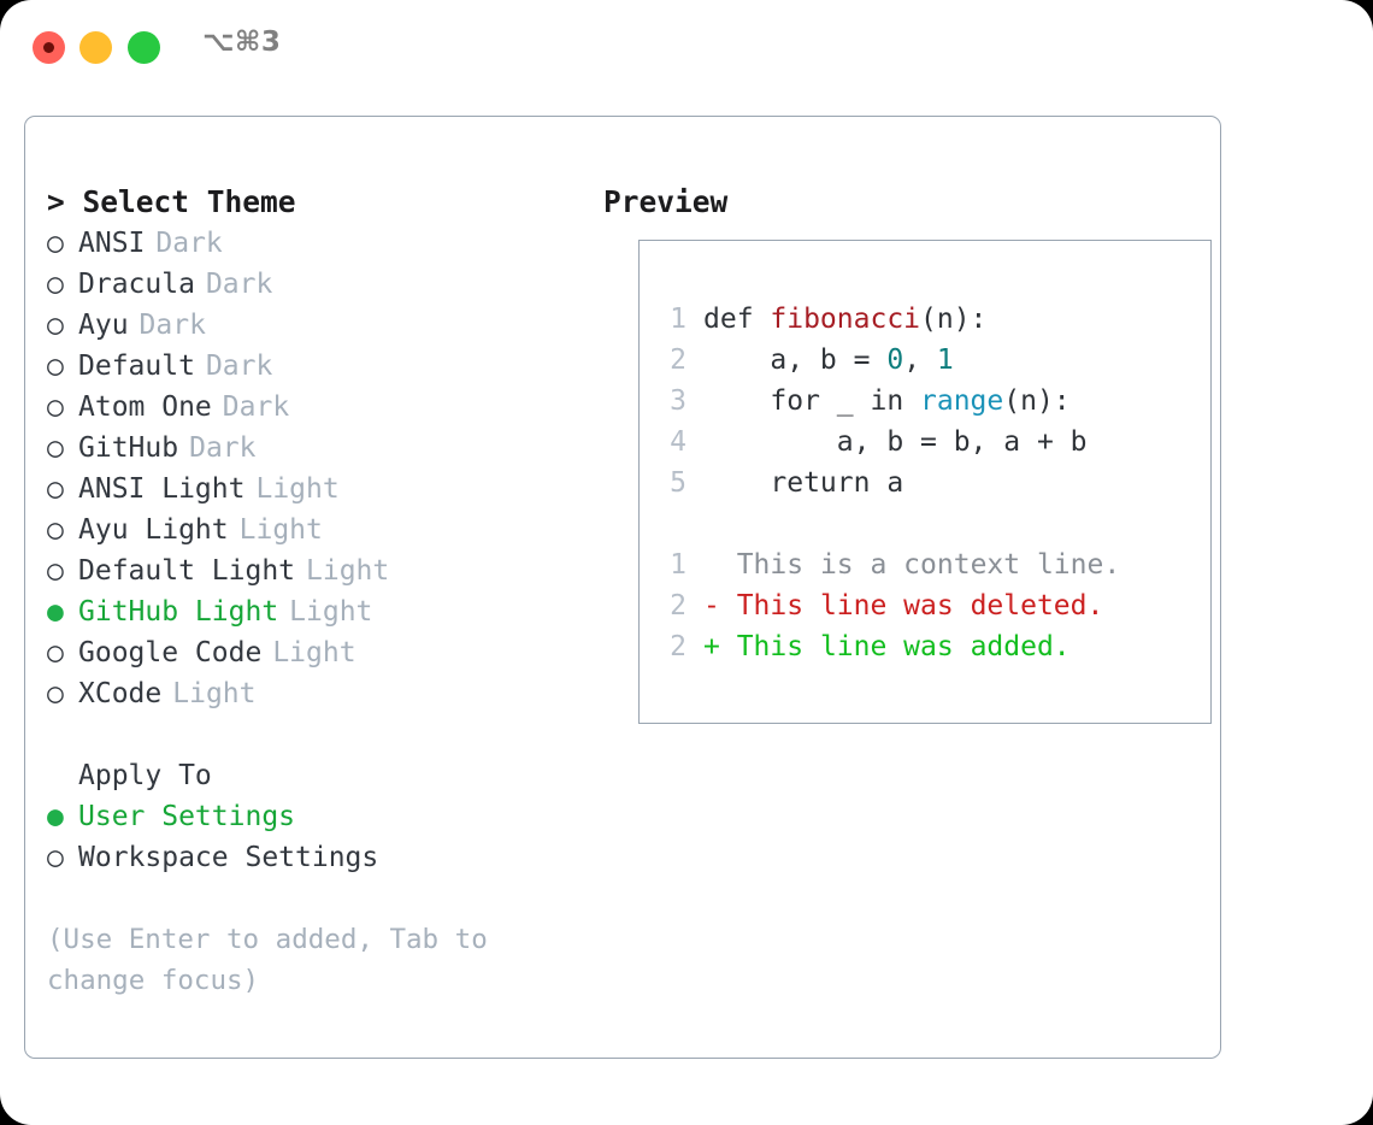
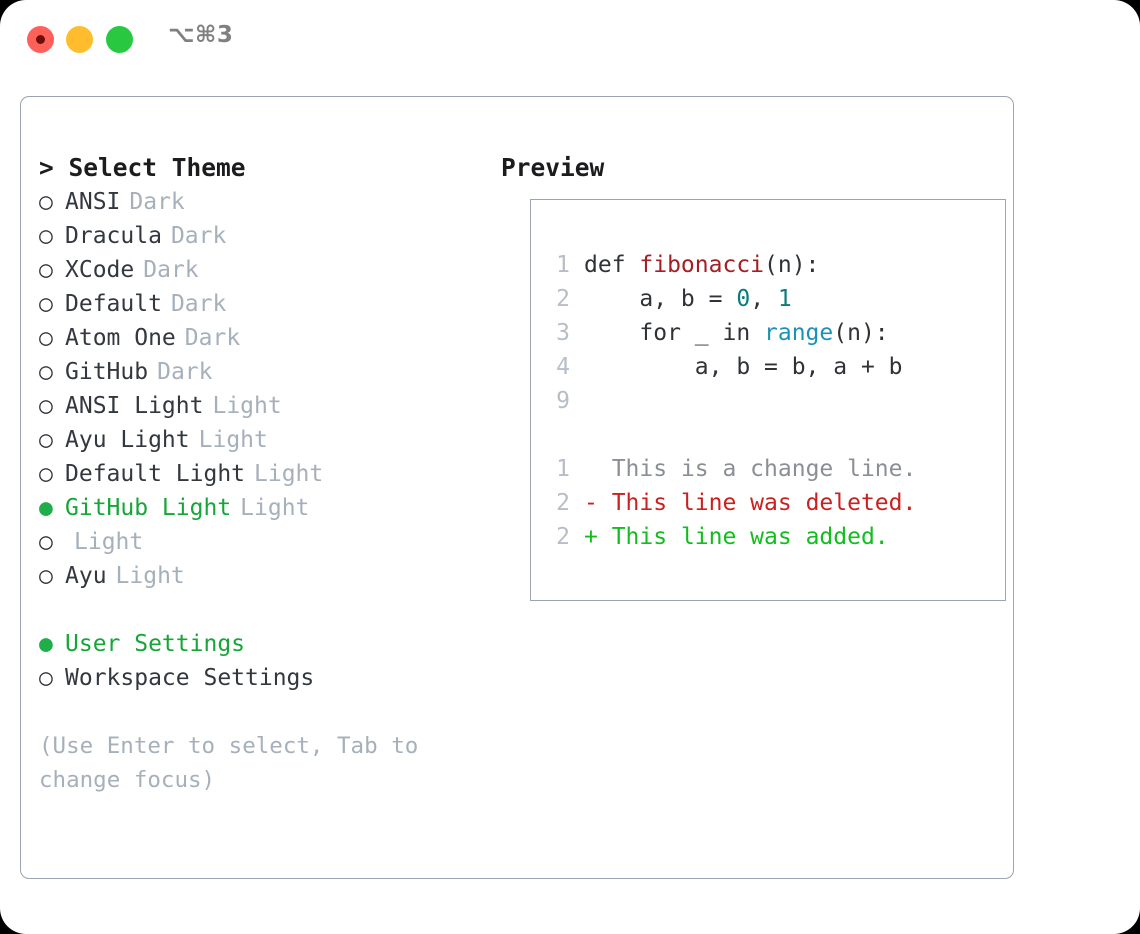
  ⌥⌘3
  > Select Theme
  ○
  ANSI
  Dark
  ○
  Dracula
  Dark
  ○
- Ayu
+ XCode
  Dark
  ○
  Default
  Dark
  ○
  Atom One
  Dark
  ○
  GitHub
  Dark
  ○
  ANSI Light
  Light
  ○
  Ayu Light
  Light
  ○
  Default Light
  Light
  ●
  GitHub Light
  Light
  ○
- Google Code
  Light
  ○
- XCode
+ Ayu
  Light
- Apply To
  ●
  User Settings
  ○
  Workspace Settings
- (Use Enter to added, Tab to change focus)
+ (Use Enter to select, Tab to change focus)
  Preview
  1
  def fibonacci(n):
  2
  a, b = 0, 1
  3
  for _ in range(n):
  4
  a, b = b, a + b
- 5
+ 9
- return a
  1
- This is a context line.
+ This is a change line.
  2
  -
  This line was deleted.
  2
  +
  This line was added.
